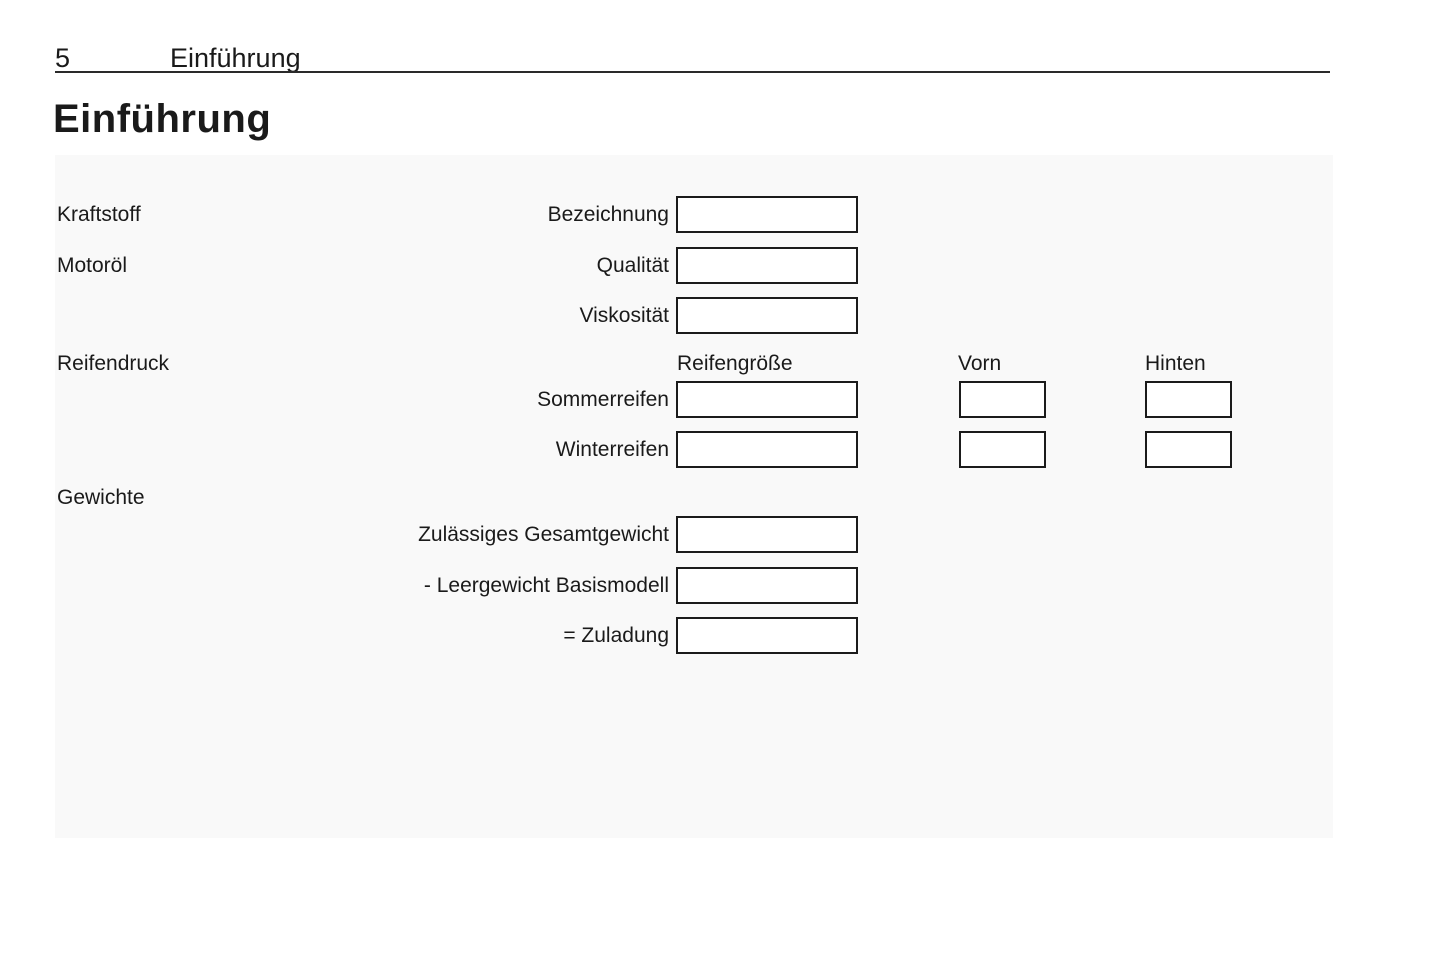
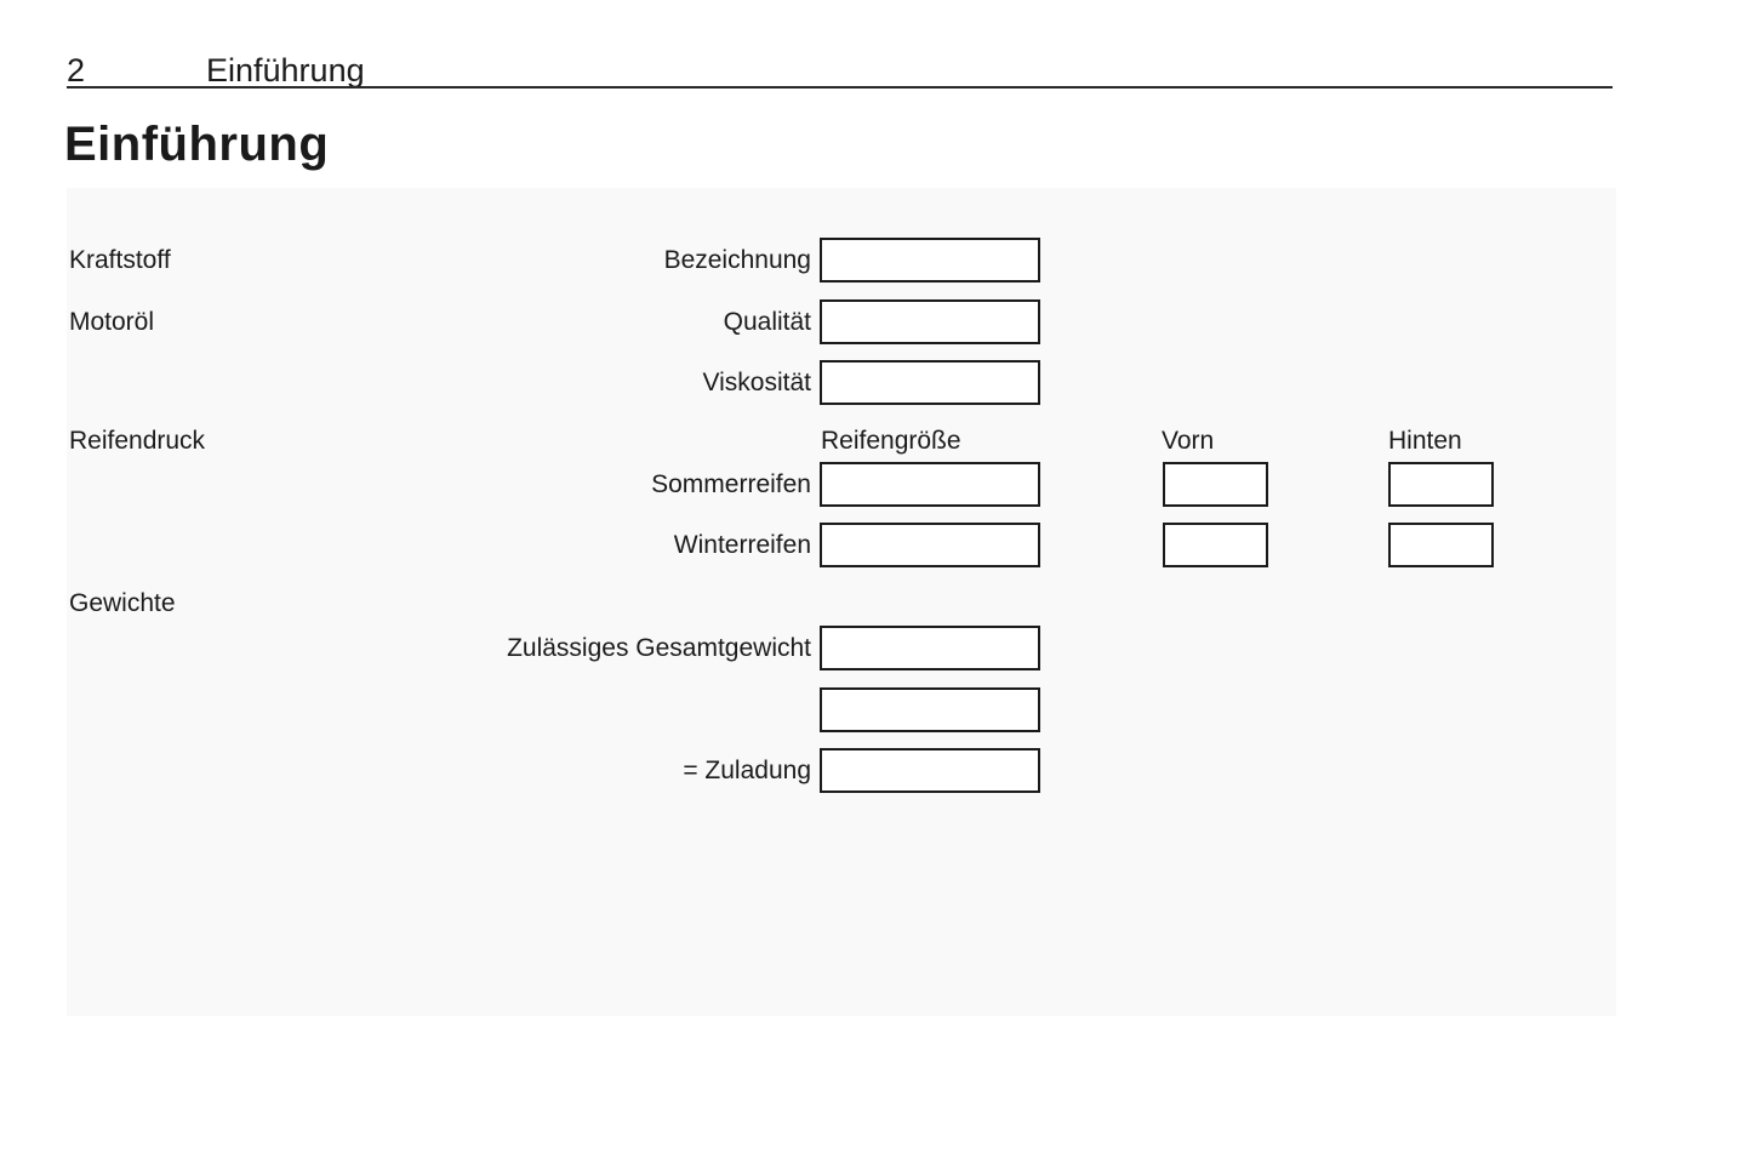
- 5
+ 2
  Einführung
  Einführung
  Kraftstoff
  Motoröl
  Reifendruck
  Gewichte
  Bezeichnung
  Qualität
  Viskosität
  Reifengröße
  Vorn
  Hinten
  Sommerreifen
  Winterreifen
  Zulässiges Gesamtgewicht
- - Leergewicht Basismodell
  = Zuladung
